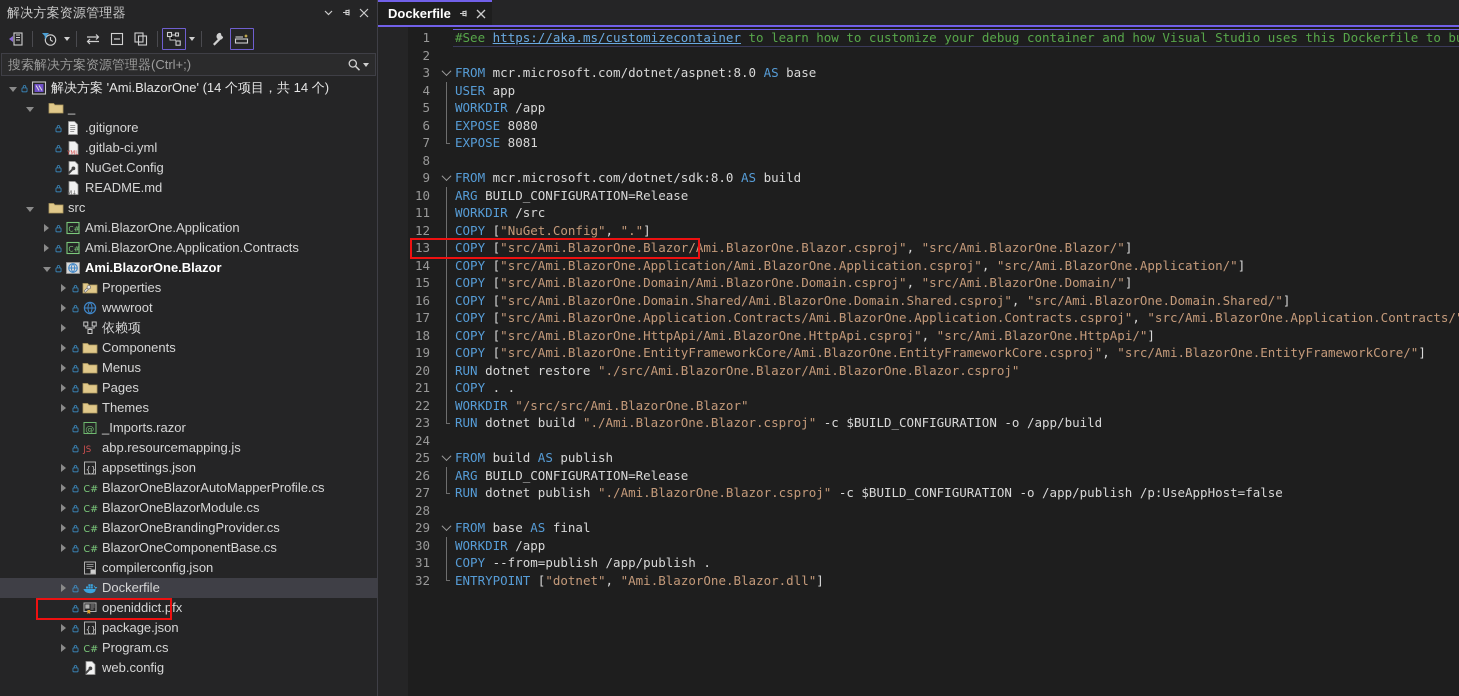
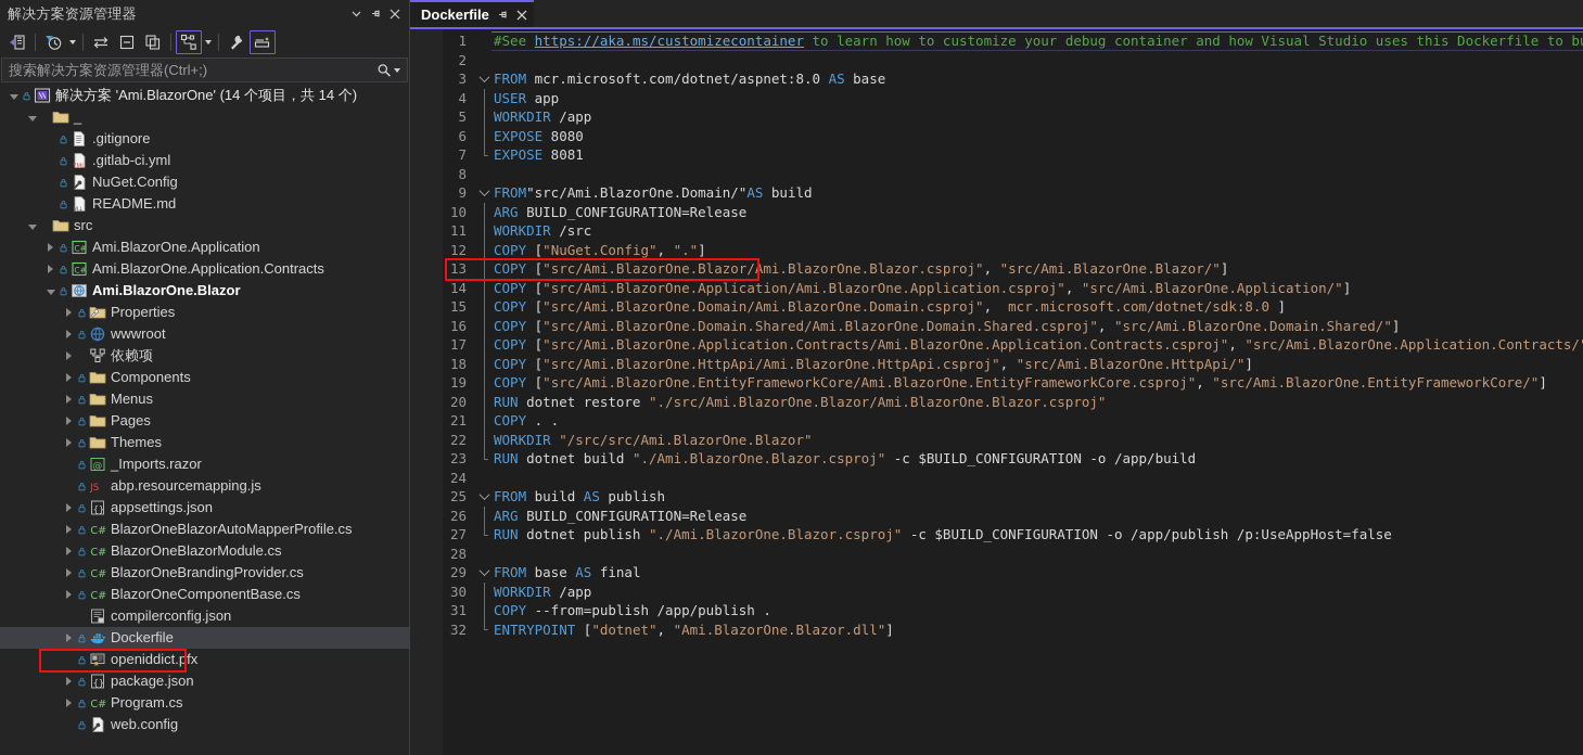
  解决方案资源管理器
  搜索解决方案资源管理器(Ctrl+;)
  解决方案 'Ami.BlazorOne' (14 个项目，共 14 个)
  _
  .gitignore
  .gitlab-ci.yml
  NuGet.Config
  README.md
  src
  C#
  Ami.BlazorOne.Application
  C#
  Ami.BlazorOne.Application.Contracts
  Ami.BlazorOne.Blazor
  Properties
  wwwroot
  依赖项
  Components
  Menus
  Pages
  Themes
  @
  _Imports.razor
  JS
  abp.resourcemapping.js
  {}
  appsettings.json
  C#
  BlazorOneBlazorAutoMapperProfile.cs
  C#
  BlazorOneBlazorModule.cs
  C#
  BlazorOneBrandingProvider.cs
  C#
  BlazorOneComponentBase.cs
  compilerconfig.json
  Dockerfile
  openiddict.pfx
  {}
  package.json
  C#
  Program.cs
  web.config
  Dockerfile
  1
  #See https://aka.ms/customizecontainer to learn how to customize your debug container and how Visual Studio uses this Dockerfile to b
  2
  3
  FROM mcr.microsoft.com/dotnet/aspnet:8.0 AS base
  4
  USER app
  5
  WORKDIR /app
  6
  EXPOSE 8080
  7
  EXPOSE 8081
  8
  9
- FROM mcr.microsoft.com/dotnet/sdk:8.0 AS build
+ FROM"src/Ami.BlazorOne.Domain/"AS build
  10
  ARG BUILD_CONFIGURATION=Release
  11
  WORKDIR /src
  12
  COPY ["NuGet.Config", "."]
  13
  COPY ["src/Ami.BlazorOne.Blazor/Ami.BlazorOne.Blazor.csproj", "src/Ami.BlazorOne.Blazor/"]
  14
  COPY ["src/Ami.BlazorOne.Application/Ami.BlazorOne.Application.csproj", "src/Ami.BlazorOne.Application/"]
  15
- COPY ["src/Ami.BlazorOne.Domain/Ami.BlazorOne.Domain.csproj", "src/Ami.BlazorOne.Domain/"]
+ COPY ["src/Ami.BlazorOne.Domain/Ami.BlazorOne.Domain.csproj", mcr.microsoft.com/dotnet/sdk:8.0 ]
  16
  COPY ["src/Ami.BlazorOne.Domain.Shared/Ami.BlazorOne.Domain.Shared.csproj", "src/Ami.BlazorOne.Domain.Shared/"]
  17
  COPY ["src/Ami.BlazorOne.Application.Contracts/Ami.BlazorOne.Application.Contracts.csproj", "src/Ami.BlazorOne.Application.Contracts/
  18
  COPY ["src/Ami.BlazorOne.HttpApi/Ami.BlazorOne.HttpApi.csproj", "src/Ami.BlazorOne.HttpApi/"]
  19
  COPY ["src/Ami.BlazorOne.EntityFrameworkCore/Ami.BlazorOne.EntityFrameworkCore.csproj", "src/Ami.BlazorOne.EntityFrameworkCore/"]
  20
  RUN dotnet restore "./src/Ami.BlazorOne.Blazor/Ami.BlazorOne.Blazor.csproj"
  21
  COPY . .
  22
  WORKDIR "/src/src/Ami.BlazorOne.Blazor"
  23
  RUN dotnet build "./Ami.BlazorOne.Blazor.csproj" -c $BUILD_CONFIGURATION -o /app/build
  24
  25
  FROM build AS publish
  26
  ARG BUILD_CONFIGURATION=Release
  27
  RUN dotnet publish "./Ami.BlazorOne.Blazor.csproj" -c $BUILD_CONFIGURATION -o /app/publish /p:UseAppHost=false
  28
  29
  FROM base AS final
  30
  WORKDIR /app
  31
  COPY --from=publish /app/publish .
  32
  ENTRYPOINT ["dotnet", "Ami.BlazorOne.Blazor.dll"]
